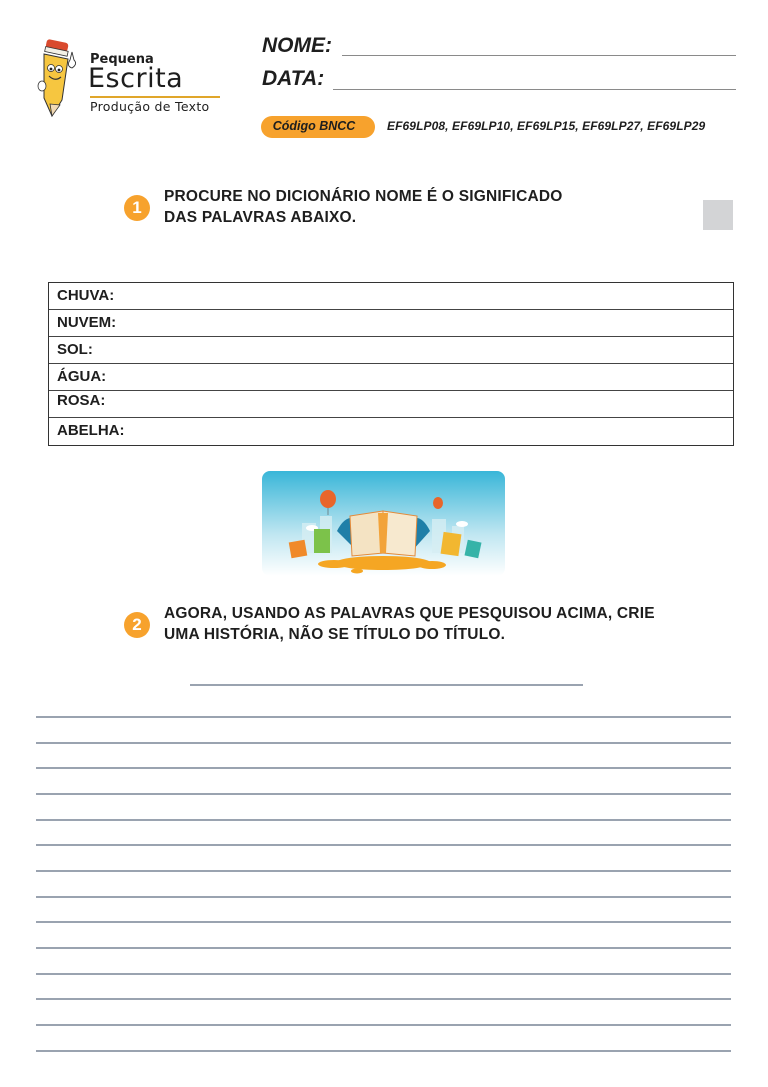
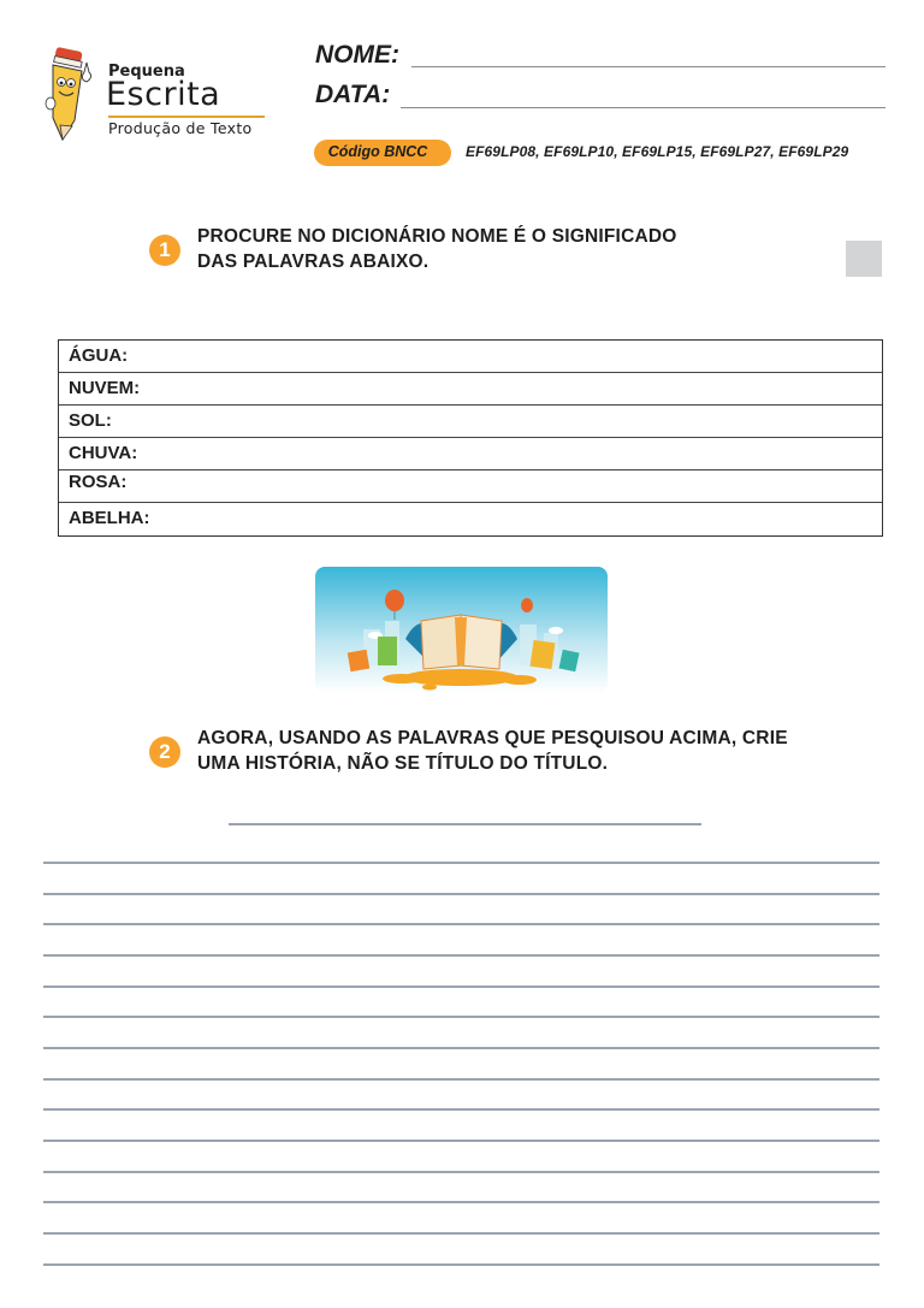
  Pequena
  Escrita
  Produção de Texto
  NOME:
  DATA:
  Código BNCC
  EF69LP08, EF69LP10, EF69LP15, EF69LP27, EF69LP29
  1
  PROCURE NO DICIONÁRIO NOME É O SIGNIFICADO
  DAS PALAVRAS ABAIXO.
- CHUVA:
+ ÁGUA:
  NUVEM:
  SOL:
- ÁGUA:
+ CHUVA:
  ROSA:
  ABELHA:
  2
  AGORA, USANDO AS PALAVRAS QUE PESQUISOU ACIMA, CRIE
  UMA HISTÓRIA, NÃO SE TÍTULO DO TÍTULO.
